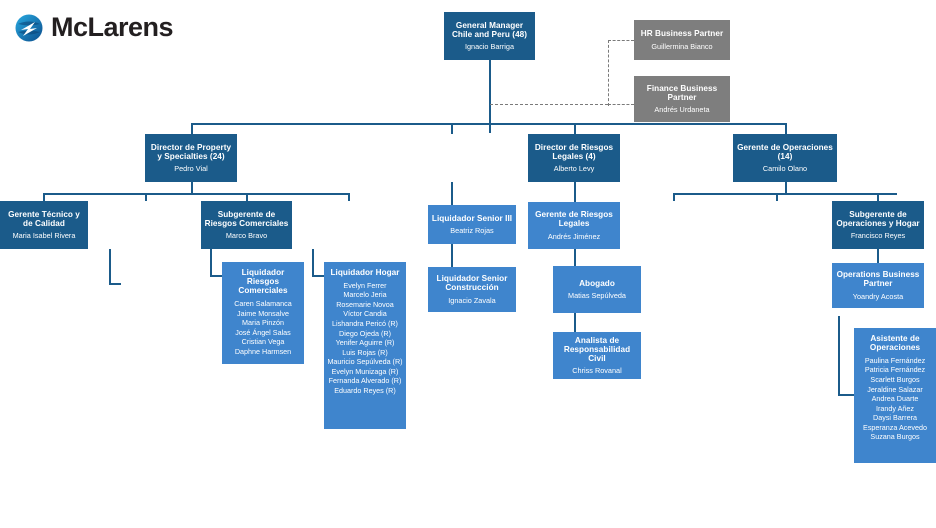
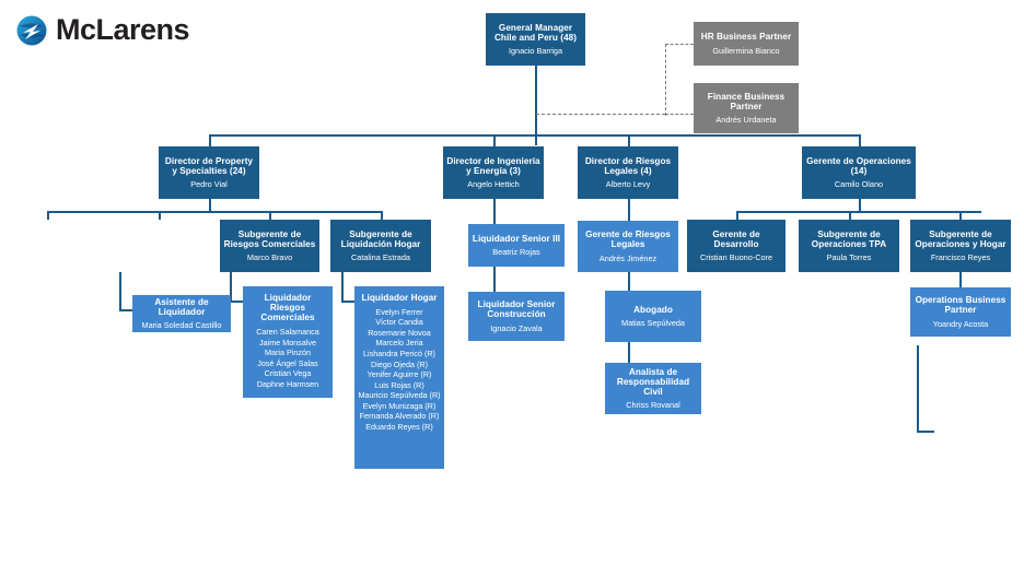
  McLarens
  General Manager Chile and Peru (48)
  Ignacio Barriga
  HR Business Partner
  Guillermina Bianco
  Finance Business Partner
  Andrés Urdaneta
  Director de Property y Specialties (24)
  Pedro Vial
+ Director de Ingeniería y Energía (3)
+ Angelo Hettich
  Director de Riesgos Legales (4)
  Alberto Levy
  Gerente de Operaciones (14)
  Camilo Olano
- Gerente Técnico y de Calidad
- Maria Isabel Rivera
  Subgerente de Riesgos Comerciales
  Marco Bravo
+ Subgerente de Liquidación Hogar
+ Catalina Estrada
+ Asistente de Liquidador
+ Maria Soledad Castillo
  Liquidador Riesgos Comerciales
  Caren Salamanca
  Jaime Monsalve
  Maria Pinzón
  José Ángel Salas
  Cristian Vega
  Daphne Harmsen
  Liquidador Hogar
  Evelyn Ferrer
- Marcelo Jeria
+ Víctor Candia
  Rosemarie Novoa
- Víctor Candia
+ Marcelo Jeria
  Lishandra Pericó (R)
  Diego Ojeda (R)
  Yenifer Aguirre (R)
  Luis Rojas (R)
  Mauricio Sepúlveda (R)
  Evelyn Munizaga (R)
  Fernanda Alverado (R)
  Eduardo Reyes (R)
  Liquidador Senior III
  Beatriz Rojas
  Liquidador Senior Construcción
  Ignacio Zavala
  Gerente de Riesgos Legales
  Andrés Jiménez
  Abogado
  Matias Sepúlveda
  Analista de Responsabilidad Civil
  Chriss Rovanal
+ Gerente de Desarrollo
+ Cristian Buono-Core
+ Subgerente de Operaciones TPA
+ Paula Torres
  Subgerente de Operaciones y Hogar
  Francisco Reyes
  Operations Business Partner
  Yoandry Acosta
- Asistente de Operaciones
- Paulina Fernández
- Patricia Fernández
- Scarlett Burgos
- Jeraldine Salazar
- Andrea Duarte
- Irandy Añez
- Daysi Barrera
- Esperanza Acevedo
- Suzana Burgos
